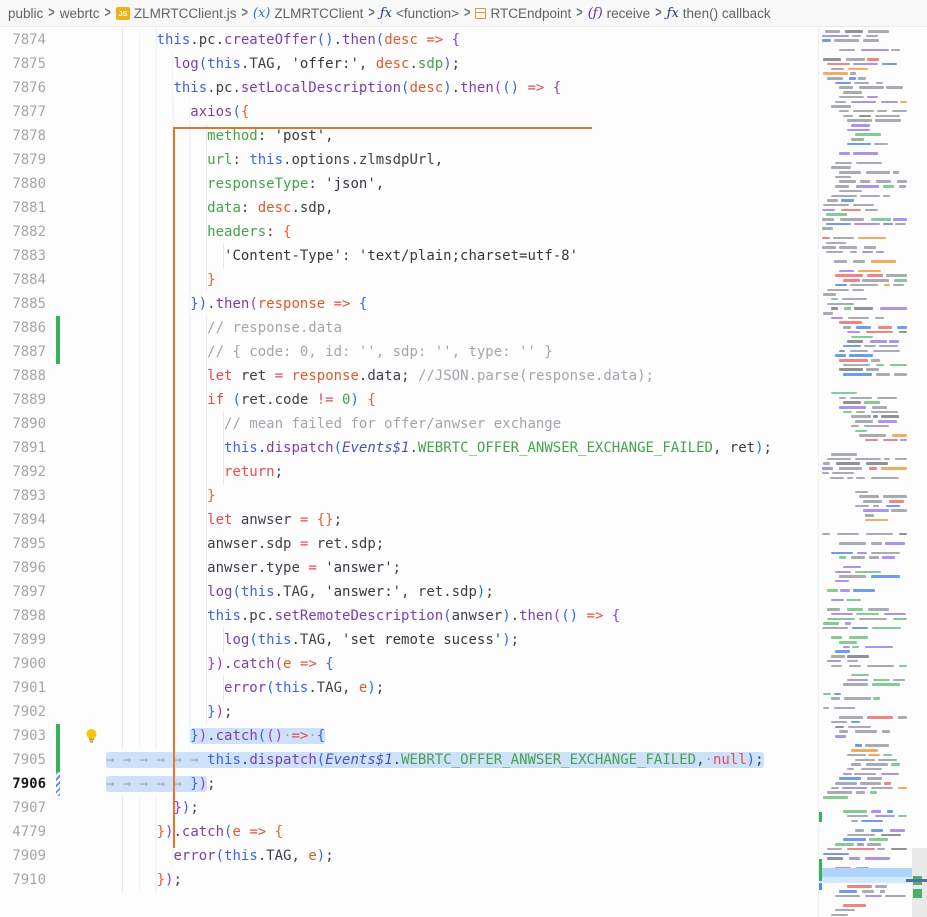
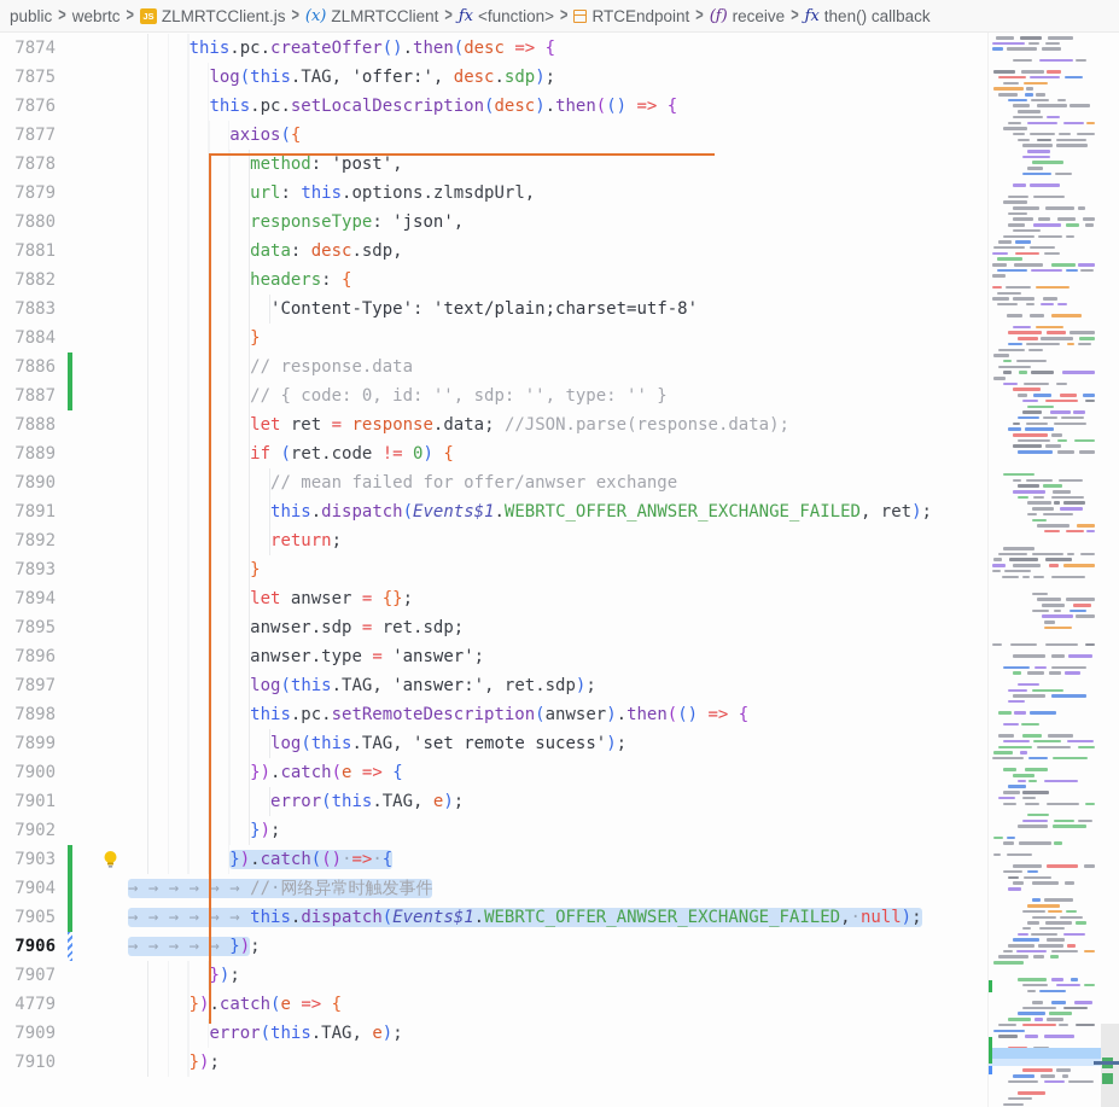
  public
  >
  webrtc
  >
  JS
  ZLMRTCClient.js
  >
  (x)
  ZLMRTCClient
  >
  ƒx
  <function>
  >
  RTCEndpoint
  >
  (ƒ)
  receive
  >
  ƒx
  then() callback
  7874
  this.pc.createOffer().then(desc => {
  7875
  log(this.TAG, 'offer:', desc.sdp);
  7876
  this.pc.setLocalDescription(desc).then(() => {
  7877
  axios({
  7878
  method: 'post',
  7879
  url: this.options.zlmsdpUrl,
  7880
  responseType: 'json',
  7881
  data: desc.sdp,
  7882
  headers: {
  7883
  'Content-Type': 'text/plain;charset=utf-8'
  7884
  }
- 7885
- }).then(response => {
  7886
  // response.data
  7887
  // { code: 0, id: '', sdp: '', type: '' }
  7888
  let ret = response.data; //JSON.parse(response.data);
  7889
  if (ret.code != 0) {
  7890
  // mean failed for offer/anwser exchange
  7891
  this.dispatch(Events$1.WEBRTC_OFFER_ANWSER_EXCHANGE_FAILED, ret);
  7892
  return;
  7893
  }
  7894
  let anwser = {};
  7895
  anwser.sdp = ret.sdp;
  7896
  anwser.type = 'answer';
  7897
  log(this.TAG, 'answer:', ret.sdp);
  7898
  this.pc.setRemoteDescription(anwser).then(() => {
  7899
  log(this.TAG, 'set remote sucess');
  7900
  }).catch(e => {
  7901
  error(this.TAG, e);
  7902
  });
  7903
  }).catch(()·=>·{
+ 7904
+ → → → → → → //·网络异常时触发事件
  7905
  → → → → → → this.dispatch(Events$1.WEBRTC_OFFER_ANWSER_EXCHANGE_FAILED,·null);
  7906
  → → → → → });
  7907
  });
  4779
  }).catch(e => {
  7909
  error(this.TAG, e);
  7910
  });
